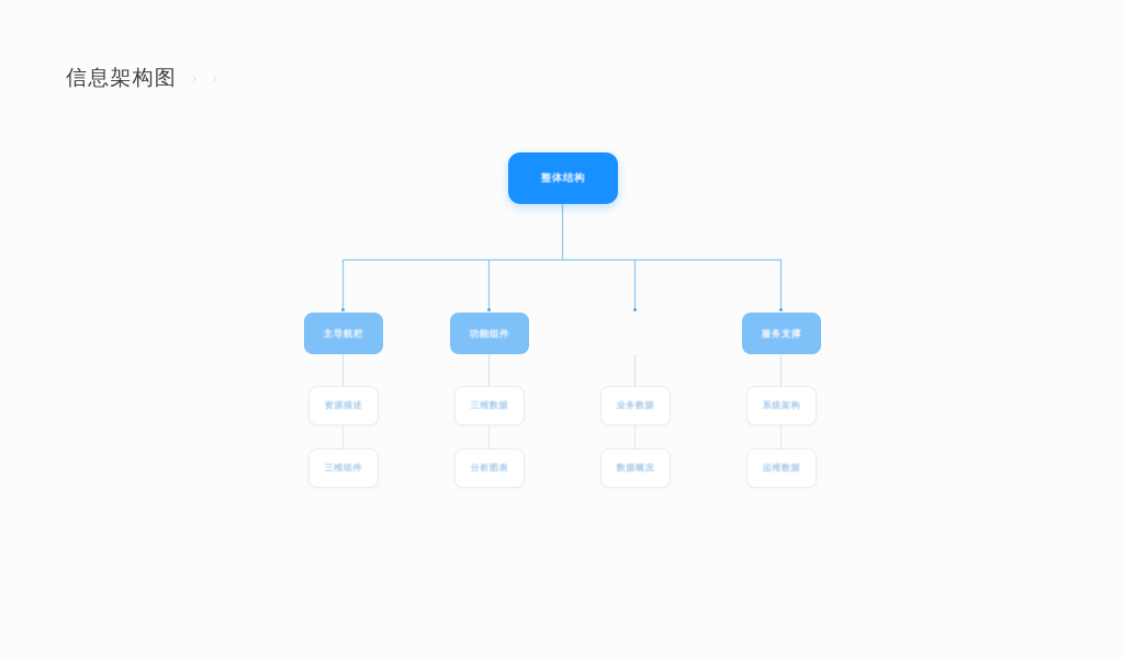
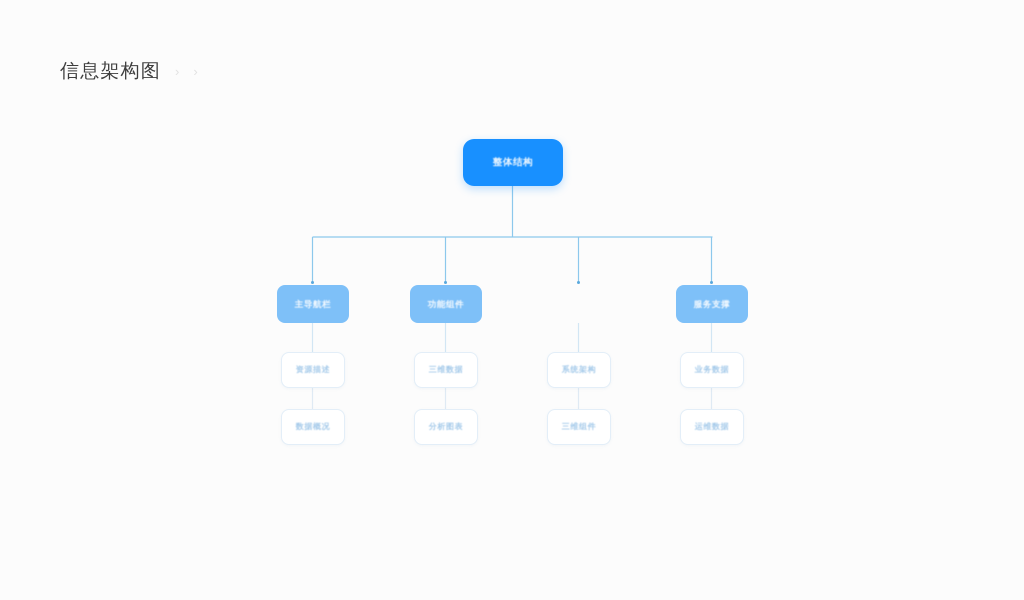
  信息架构图
  ›
  ›
  整体结构
  主导航栏
  资源描述
- 三维组件
+ 数据概况
  功能组件
  三维数据
  分析图表
- 业务数据
+ 系统架构
- 数据概况
+ 三维组件
  服务支撑
- 系统架构
+ 业务数据
  运维数据
